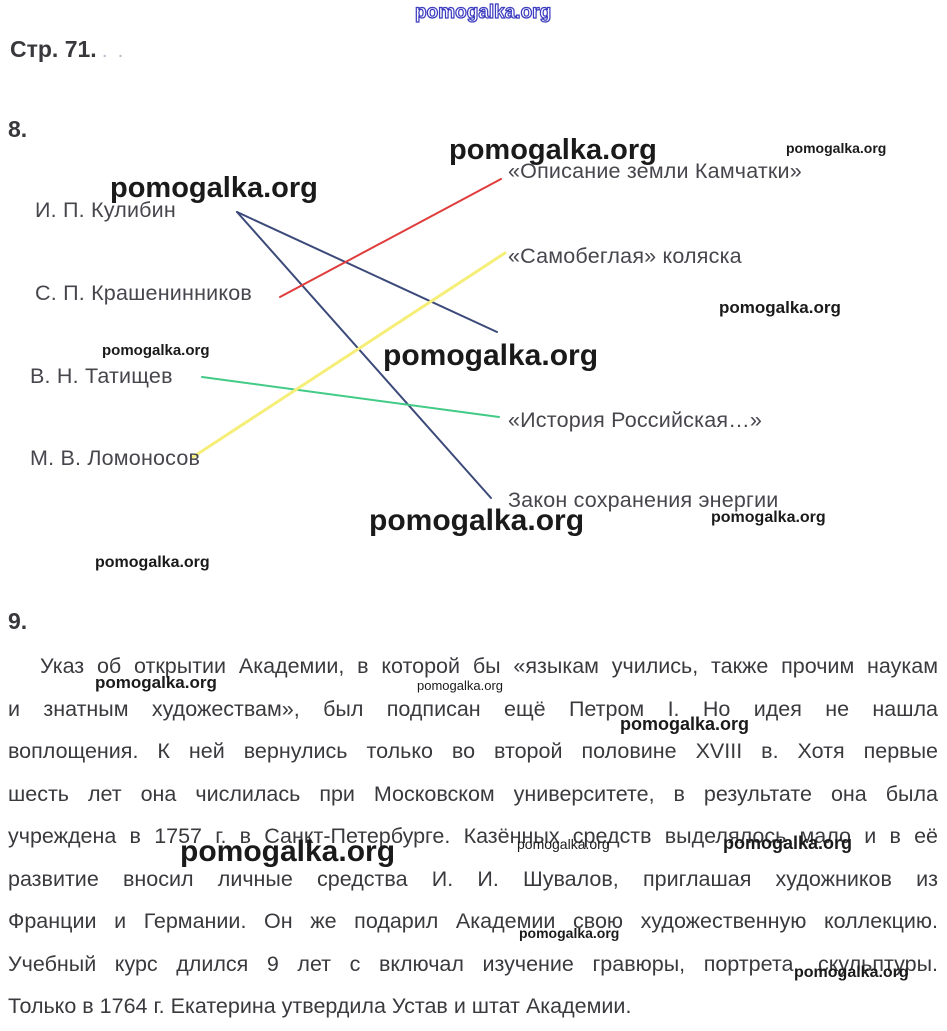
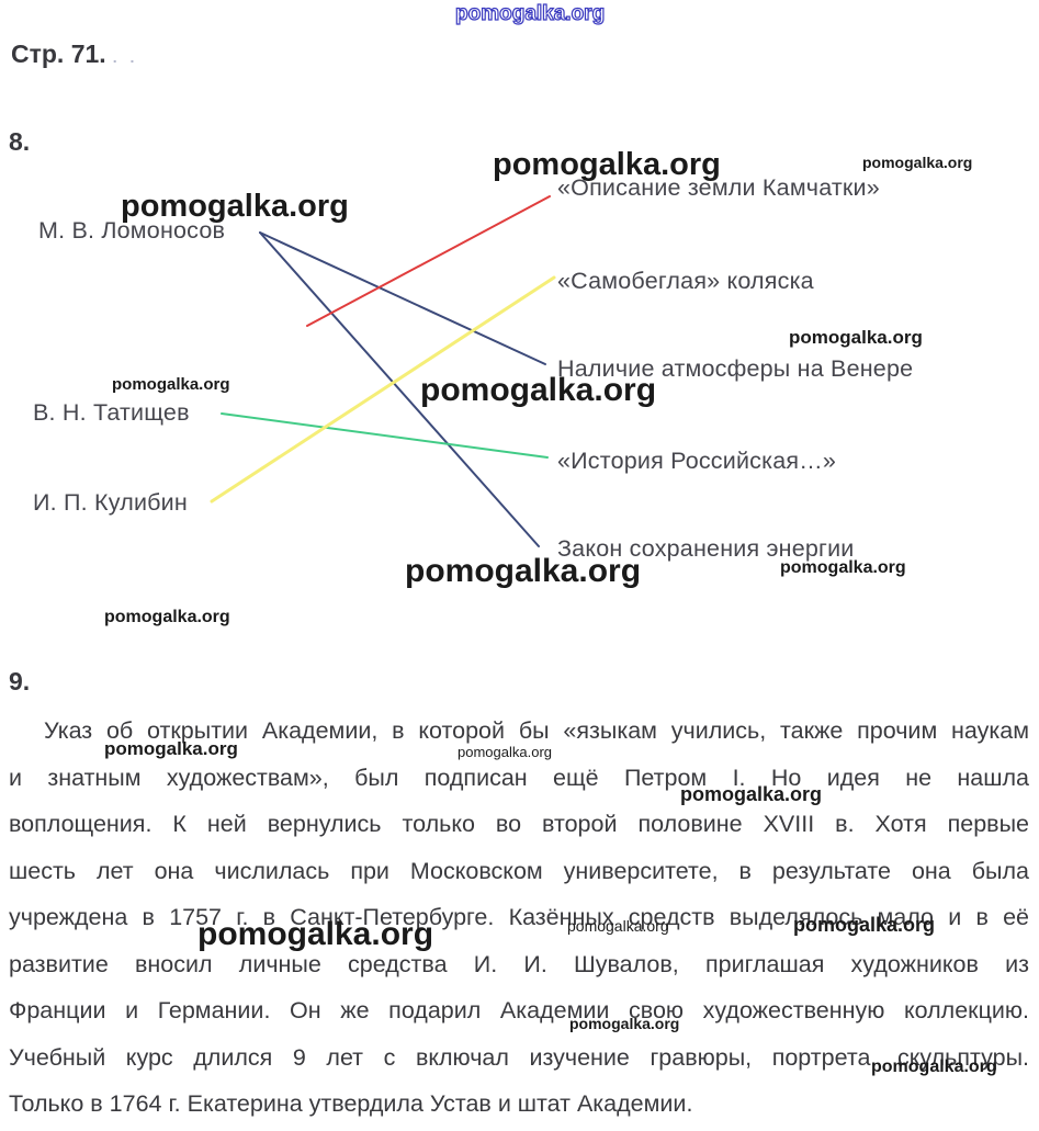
  Стр. 71. . .
  8.
- И. П. Кулибин
+ М. В. Ломоносов
- С. П. Крашенинников
  В. Н. Татищев
- М. В. Ломоносов
+ И. П. Кулибин
  «Описание земли Камчатки»
  «Самобеглая» коляска
+ Наличие атмосферы на Венере
  «История Российская…»
  Закон сохранения энергии
  9.
  Указ об открытии Академии, в которой бы «языкам учились, также прочим наукам
  и знатным художествам», был подписан ещё Петром I. Но идея не нашла
  воплощения. К ней вернулись только во второй половине XVIII в. Хотя первые
  шесть лет она числилась при Московском университете, в результате она была
  учреждена в 1757 г. в Санкт-Петербурге. Казённых средств выделялось мало и в её
  развитие вносил личные средства И. И. Шувалов, приглашая художников из
  Франции и Германии. Он же подарил Академии свою художественную коллекцию.
  Учебный курс длился 9 лет с включал изучение гравюры, портрета, скульптуры.
  Только в 1764 г. Екатерина утвердила Устав и штат Академии.
  pomogalka.org
  pomogalka.org
  pomogalka.org
  pomogalka.org
  pomogalka.org
  pomogalka.org
  pomogalka.org
  pomogalka.org
  pomogalka.org
  pomogalka.org
  pomogalka.org
  pomogalka.org
  pomogalka.org
  pomogalka.org
  pomogalka.org
  pomogalka.org
  pomogalka.org
  pomogalka.org
